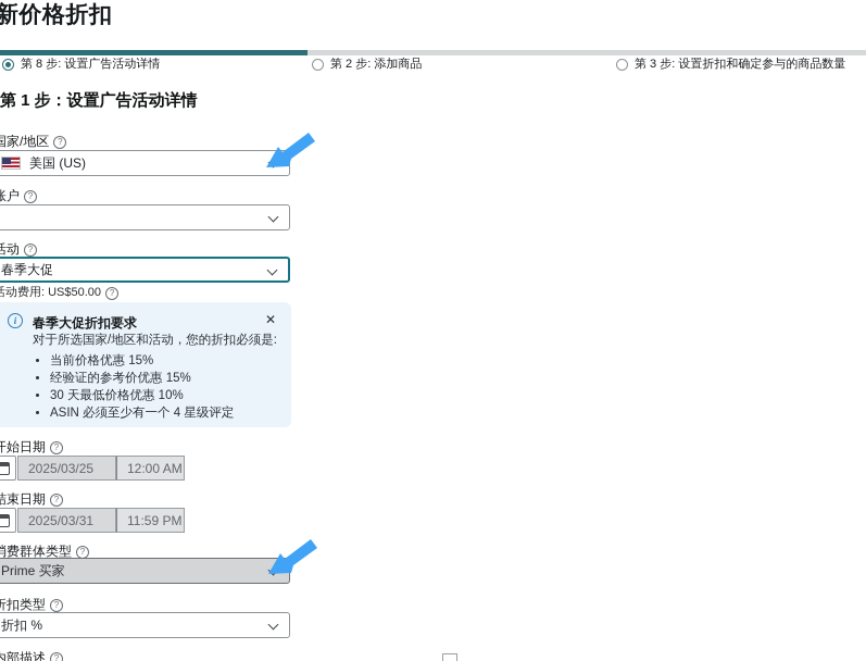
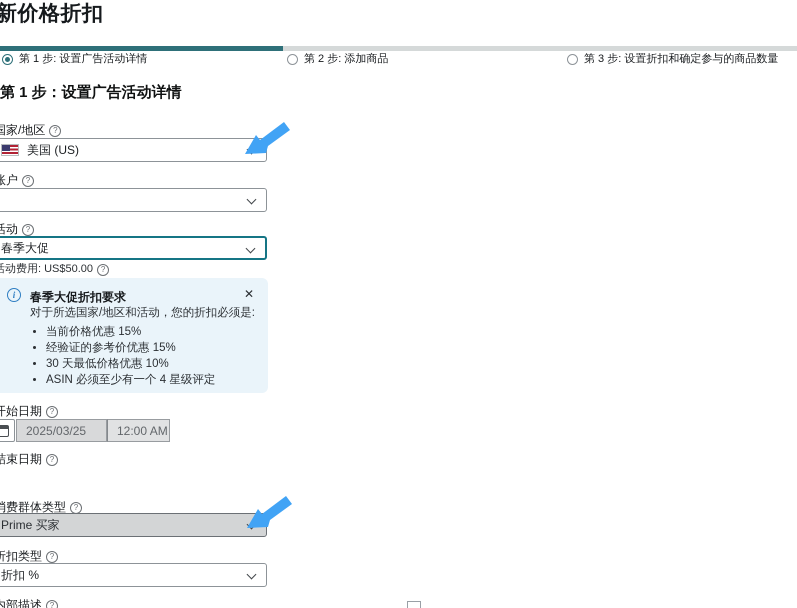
  新价格折扣
- 第 8 步: 设置广告活动详情
+ 第 1 步: 设置广告活动详情
  第 2 步: 添加商品
  第 3 步: 设置折扣和确定参与的商品数量
  第 1 步：设置广告活动详情
  国家/地区
  ?
  美国 (US)
  账户
  ?
  活动
  ?
  春季大促
  动费用: US$50.00
  ?
  i
  春季大促折扣要求
  ✕
  对于所选国家/地区和活动，您的折扣必须是:
  当前价格优惠 15%
  经验证的参考价优惠 15%
  30 天最低价格优惠 10%
  ASIN 必须至少有一个 4 星级评定
  开始日期
  ?
  2025/03/25
  12:00 AM
  结束日期
  ?
- 2025/03/31
- 11:59 PM
  消费群体类型
  ?
  Prime 买家
  折扣类型
  ?
  折扣 %
  内部描述
  ?
